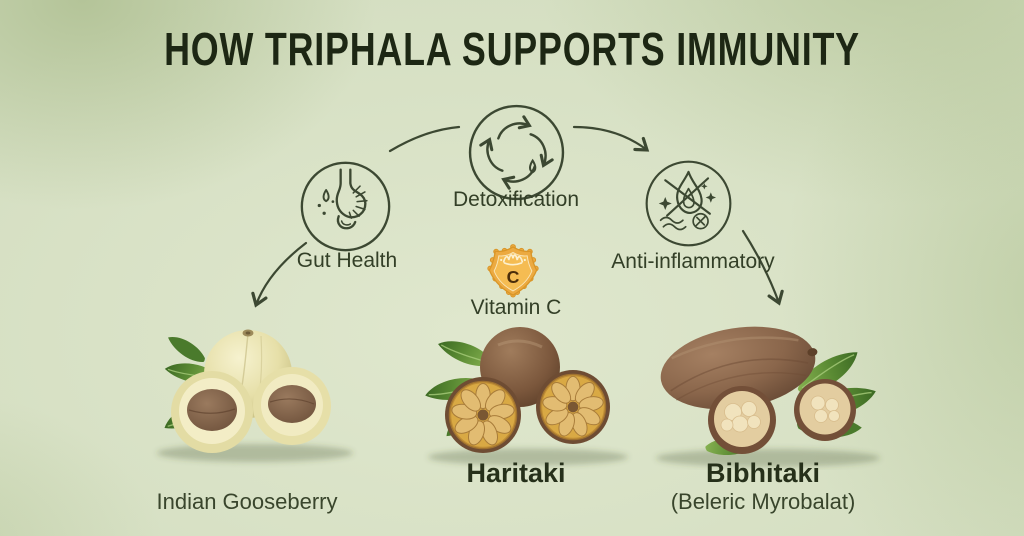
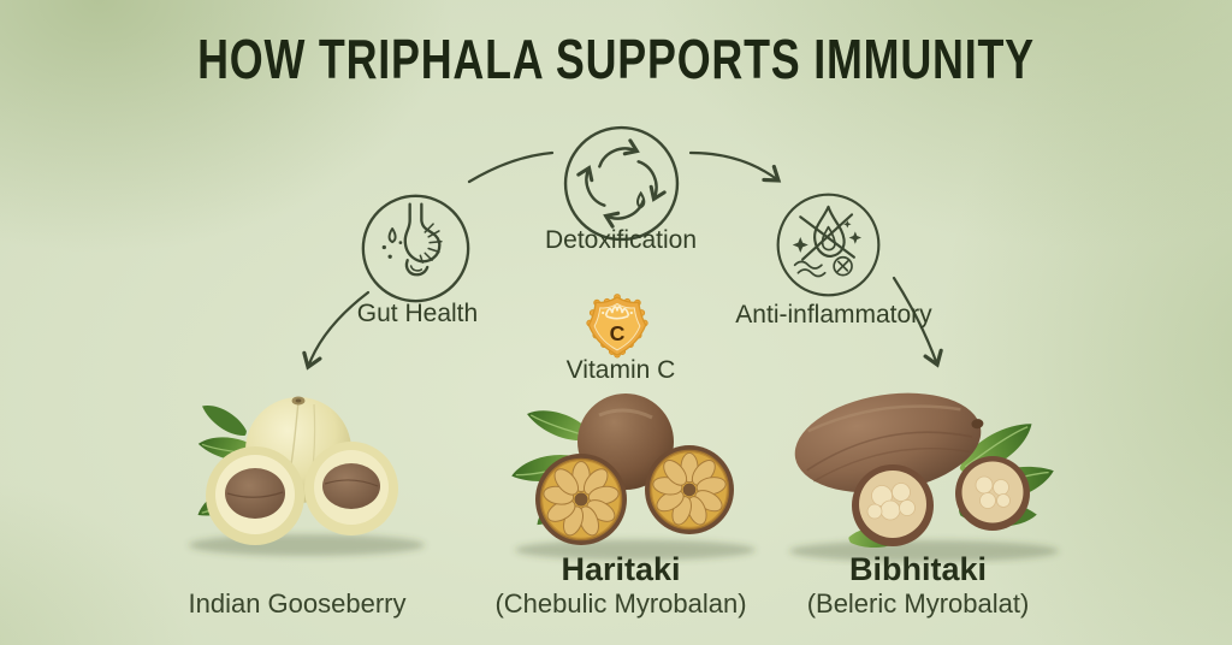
  HOW TRIPHALA SUPPORTS IMMUNITY
  Gut Health
  Detoxification
  Anti-inflammatory
  C
  Vitamin C
  Indian Gooseberry
  Haritaki
+ (Chebulic Myrobalan)
  Bibhitaki
  (Beleric Myrobalat)
